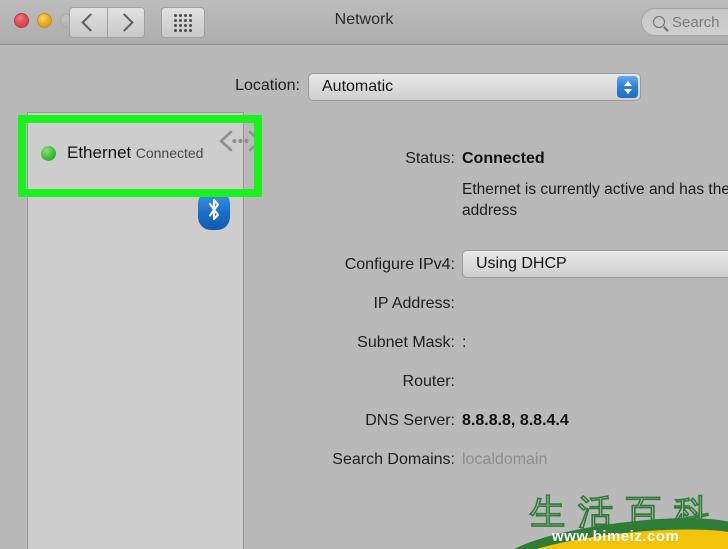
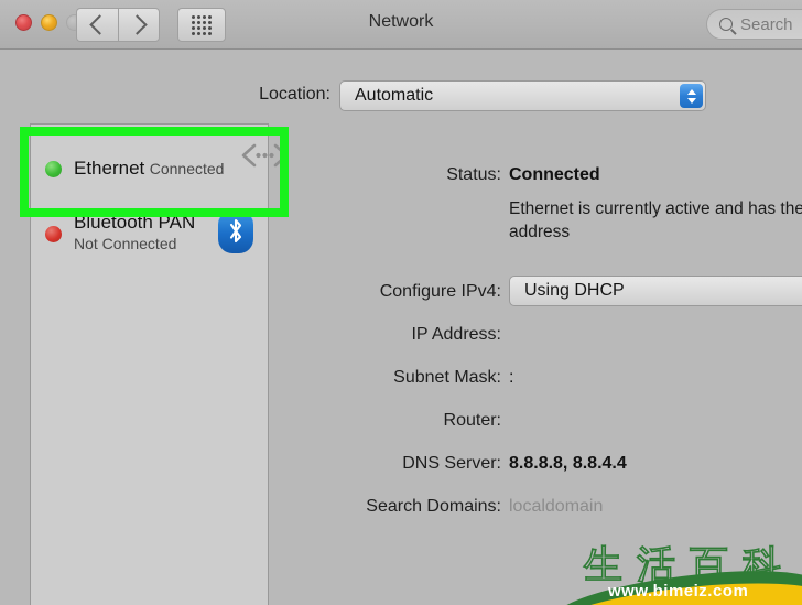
  Network
  Search
  Location:
  Automatic
  Ethernet Connected
+ Bluetooth PAN Not Connected
  Status:
  Connected
  Ethernet is currently active and has the
  address
  Configure IPv4:
  Using DHCP
  IP Address:
  Subnet Mask:
  :
  Router:
  DNS Server:
  8.8.8.8, 8.8.4.4
  Search Domains:
  localdomain
  生活百科
  www.bimeiz.com
